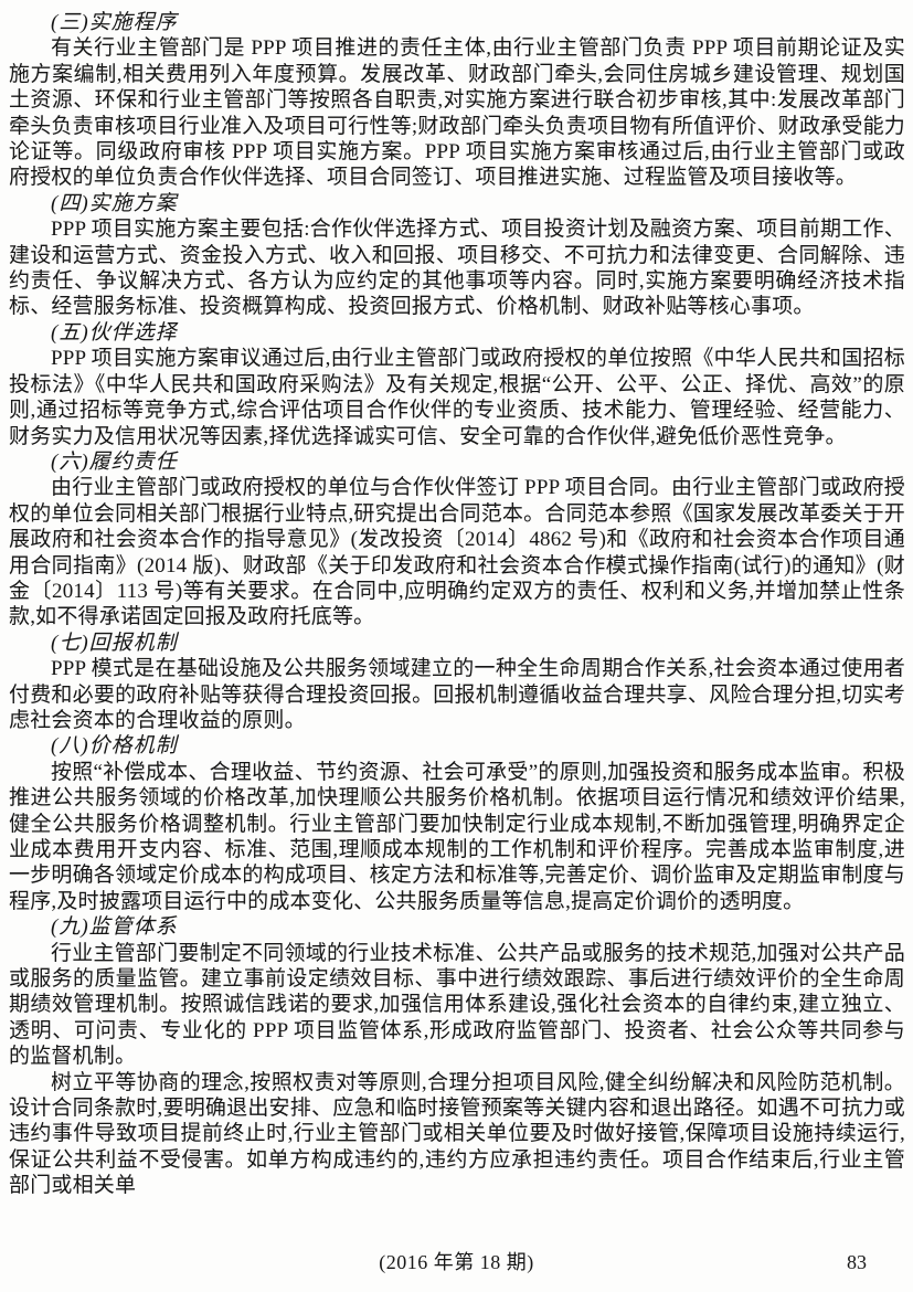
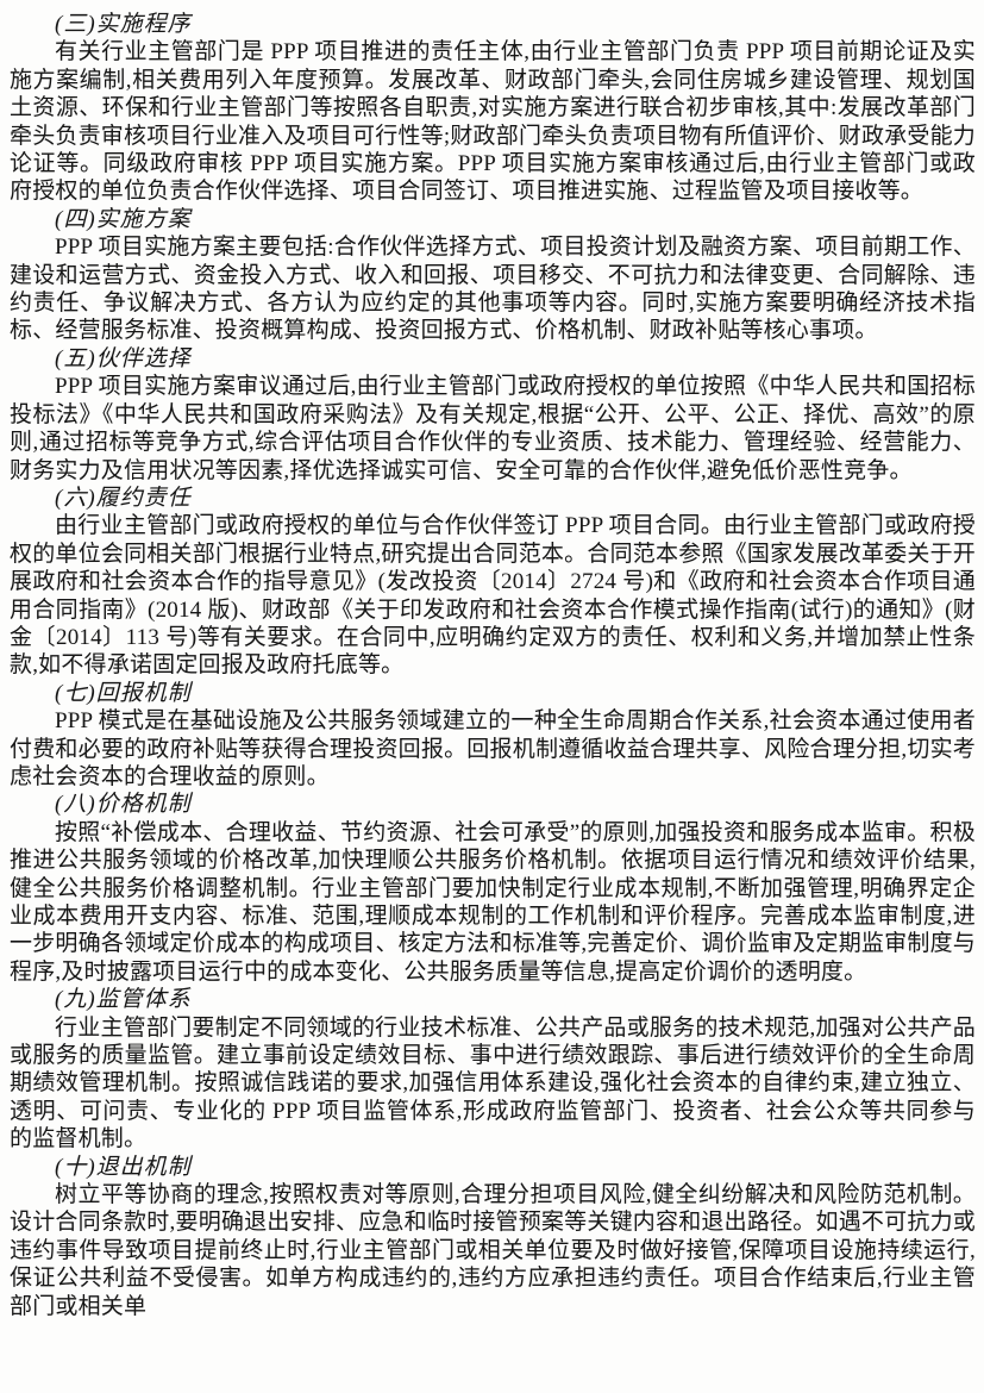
  (三)实施程序
  有关行业主管部门是 PPP 项目推进的责任主体,由行业主管部门负责 PPP 项目前期论证及实施方案编制,相关费用列入年度预算。发展改革、财政部门牵头,会同住房城乡建设管理、规划国土资源、环保和行业主管部门等按照各自职责,对实施方案进行联合初步审核,其中:发展改革部门牵头负责审核项目行业准入及项目可行性等;财政部门牵头负责项目物有所值评价、财政承受能力论证等。同级政府审核 PPP 项目实施方案。PPP 项目实施方案审核通过后,由行业主管部门或政府授权的单位负责合作伙伴选择、项目合同签订、项目推进实施、过程监管及项目接收等。
  (四)实施方案
  PPP 项目实施方案主要包括:合作伙伴选择方式、项目投资计划及融资方案、项目前期工作、建设和运营方式、资金投入方式、收入和回报、项目移交、不可抗力和法律变更、合同解除、违约责任、争议解决方式、各方认为应约定的其他事项等内容。同时,实施方案要明确经济技术指标、经营服务标准、投资概算构成、投资回报方式、价格机制、财政补贴等核心事项。
  (五)伙伴选择
  PPP 项目实施方案审议通过后,由行业主管部门或政府授权的单位按照《中华人民共和国招标投标法》《中华人民共和国政府采购法》及有关规定,根据“公开、公平、公正、择优、高效”的原则,通过招标等竞争方式,综合评估项目合作伙伴的专业资质、技术能力、管理经验、经营能力、财务实力及信用状况等因素,择优选择诚实可信、安全可靠的合作伙伴,避免低价恶性竞争。
  (六)履约责任
- 由行业主管部门或政府授权的单位与合作伙伴签订 PPP 项目合同。由行业主管部门或政府授权的单位会同相关部门根据行业特点,研究提出合同范本。合同范本参照《国家发展改革委关于开展政府和社会资本合作的指导意见》(发改投资〔2014〕4862 号)和《政府和社会资本合作项目通用合同指南》(2014 版)、财政部《关于印发政府和社会资本合作模式操作指南(试行)的通知》(财金〔2014〕113 号)等有关要求。在合同中,应明确约定双方的责任、权利和义务,并增加禁止性条款,如不得承诺固定回报及政府托底等。
+ 由行业主管部门或政府授权的单位与合作伙伴签订 PPP 项目合同。由行业主管部门或政府授权的单位会同相关部门根据行业特点,研究提出合同范本。合同范本参照《国家发展改革委关于开展政府和社会资本合作的指导意见》(发改投资〔2014〕2724 号)和《政府和社会资本合作项目通用合同指南》(2014 版)、财政部《关于印发政府和社会资本合作模式操作指南(试行)的通知》(财金〔2014〕113 号)等有关要求。在合同中,应明确约定双方的责任、权利和义务,并增加禁止性条款,如不得承诺固定回报及政府托底等。
  (七)回报机制
  PPP 模式是在基础设施及公共服务领域建立的一种全生命周期合作关系,社会资本通过使用者付费和必要的政府补贴等获得合理投资回报。回报机制遵循收益合理共享、风险合理分担,切实考虑社会资本的合理收益的原则。
  (八)价格机制
  按照“补偿成本、合理收益、节约资源、社会可承受”的原则,加强投资和服务成本监审。积极推进公共服务领域的价格改革,加快理顺公共服务价格机制。依据项目运行情况和绩效评价结果,健全公共服务价格调整机制。行业主管部门要加快制定行业成本规制,不断加强管理,明确界定企业成本费用开支内容、标准、范围,理顺成本规制的工作机制和评价程序。完善成本监审制度,进一步明确各领域定价成本的构成项目、核定方法和标准等,完善定价、调价监审及定期监审制度与程序,及时披露项目运行中的成本变化、公共服务质量等信息,提高定价调价的透明度。
  (九)监管体系
  行业主管部门要制定不同领域的行业技术标准、公共产品或服务的技术规范,加强对公共产品或服务的质量监管。建立事前设定绩效目标、事中进行绩效跟踪、事后进行绩效评价的全生命周期绩效管理机制。按照诚信践诺的要求,加强信用体系建设,强化社会资本的自律约束,建立独立、透明、可问责、专业化的 PPP 项目监管体系,形成政府监管部门、投资者、社会公众等共同参与的监督机制。
+ (十)退出机制
  树立平等协商的理念,按照权责对等原则,合理分担项目风险,健全纠纷解决和风险防范机制。设计合同条款时,要明确退出安排、应急和临时接管预案等关键内容和退出路径。如遇不可抗力或违约事件导致项目提前终止时,行业主管部门或相关单位要及时做好接管,保障项目设施持续运行,保证公共利益不受侵害。如单方构成违约的,违约方应承担违约责任。项目合作结束后,行业主管部门或相关单
- (2016 年第 18 期)
- 83
